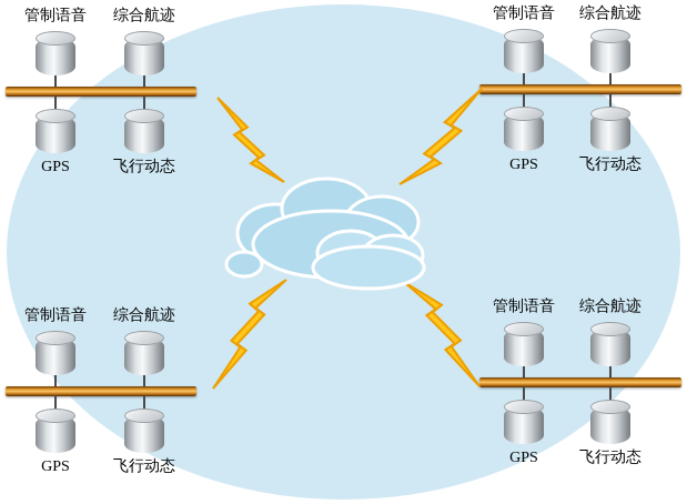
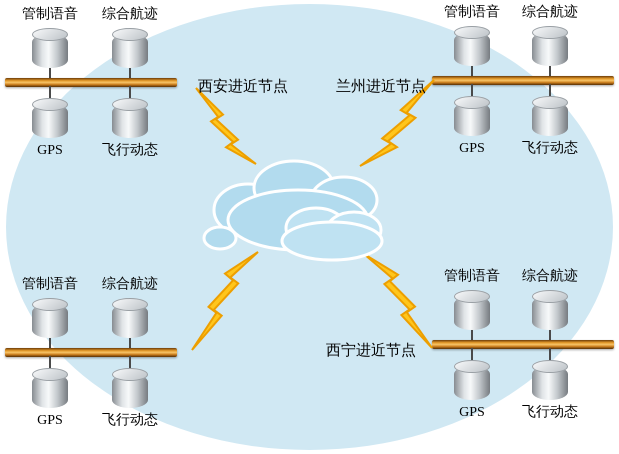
  管制语音
  综合航迹
  GPS
  飞行动态
  管制语音
  综合航迹
  GPS
  飞行动态
  管制语音
  综合航迹
  GPS
  飞行动态
  管制语音
  综合航迹
  GPS
  飞行动态
+ 西安进近节点
+ 兰州进近节点
+ 西宁进近节点
